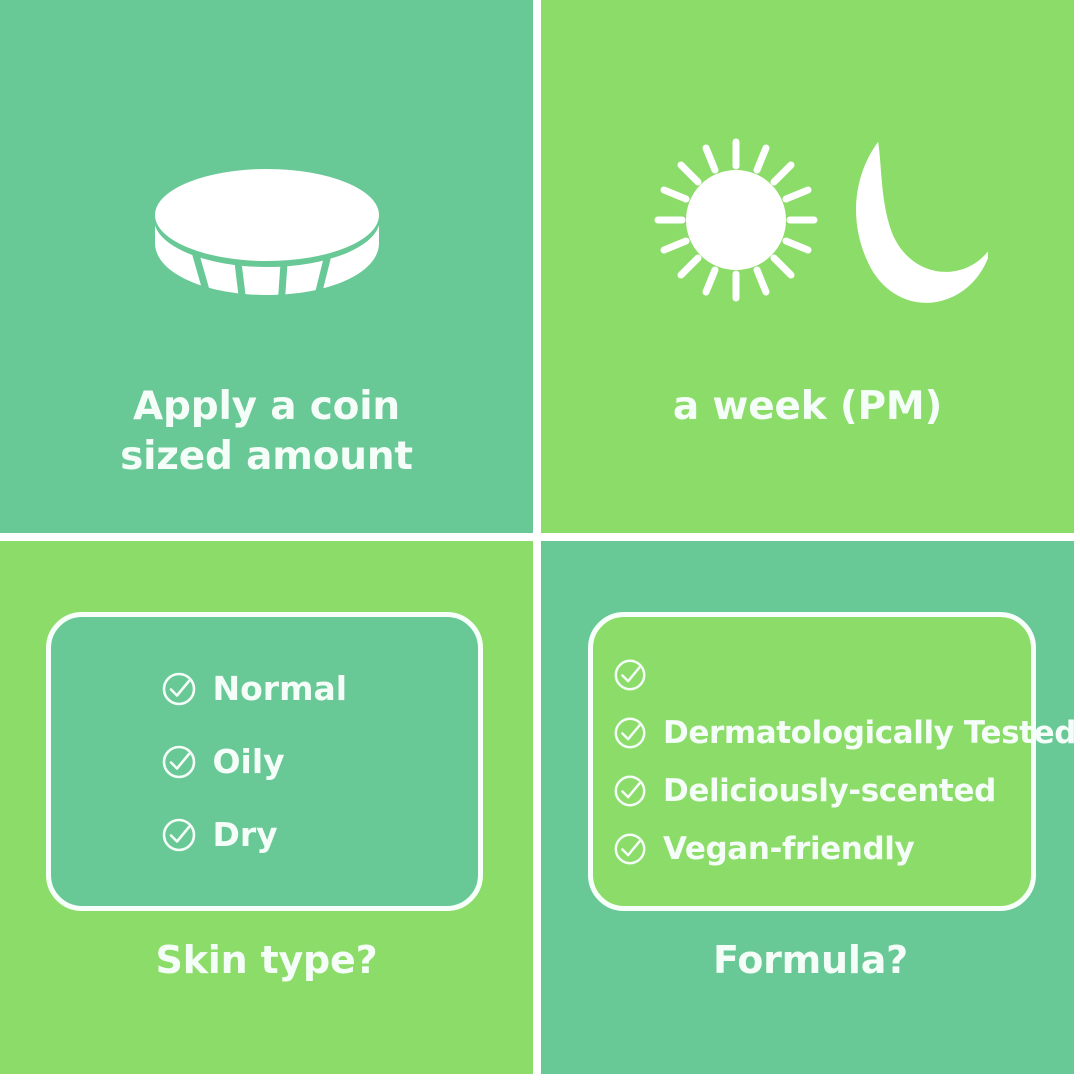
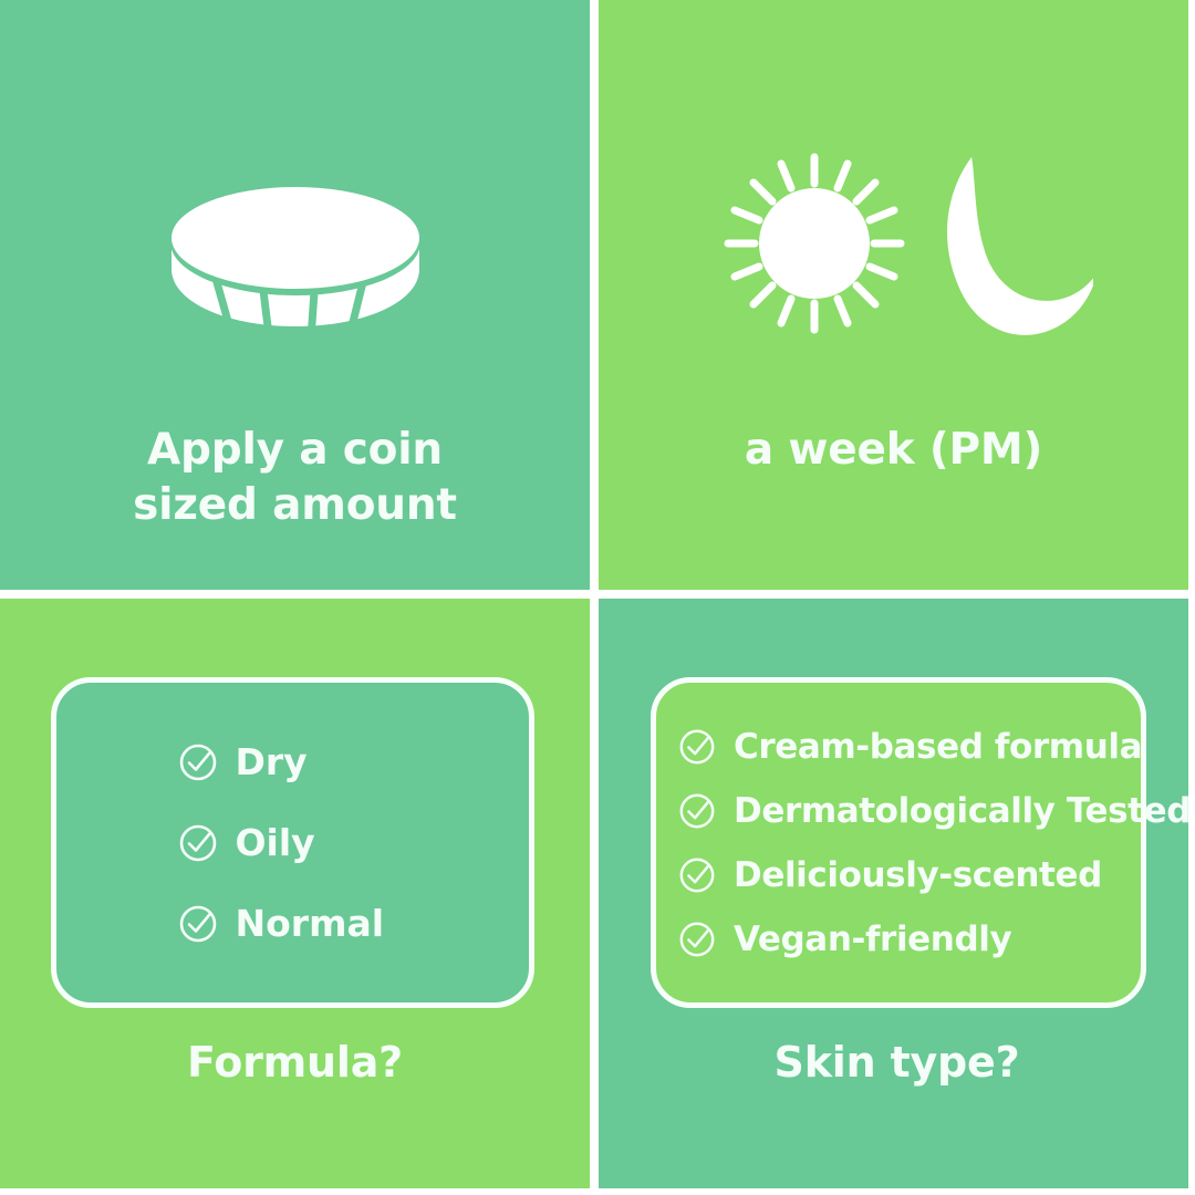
  Apply a coin
  sized amount
  a week (PM)
- Normal
+ Dry
  Oily
- Dry
+ Normal
- Skin type?
+ Formula?
+ Cream-based formula
  Dermatologically Tested
  Deliciously-scented
  Vegan-friendly
- Formula?
+ Skin type?
